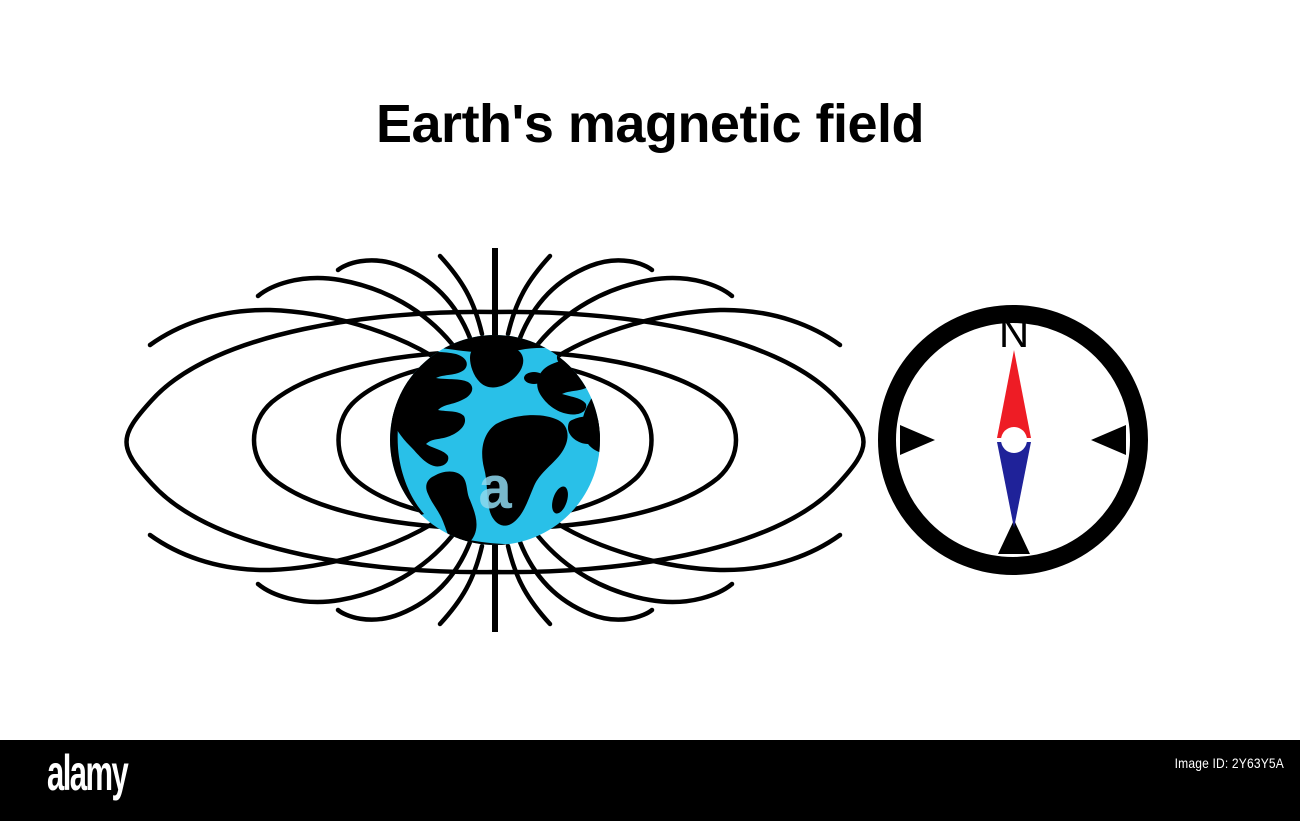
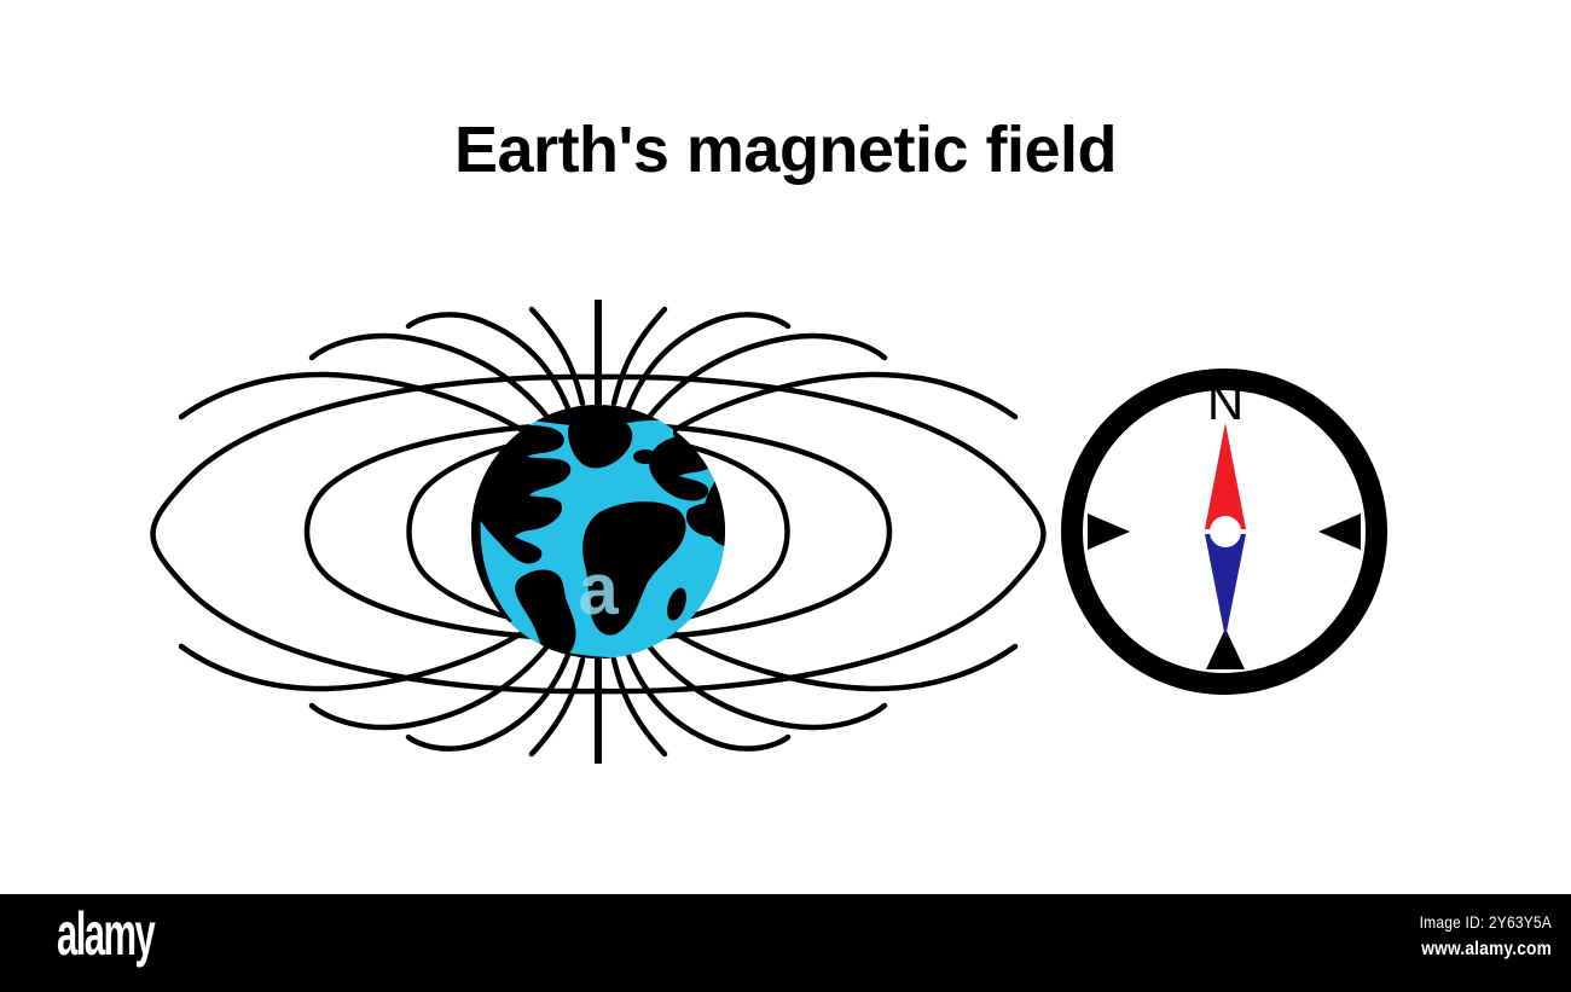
  Earth's magnetic field
  a
  N
  alamy
  Image ID: 2Y63Y5A
+ www.alamy.com
